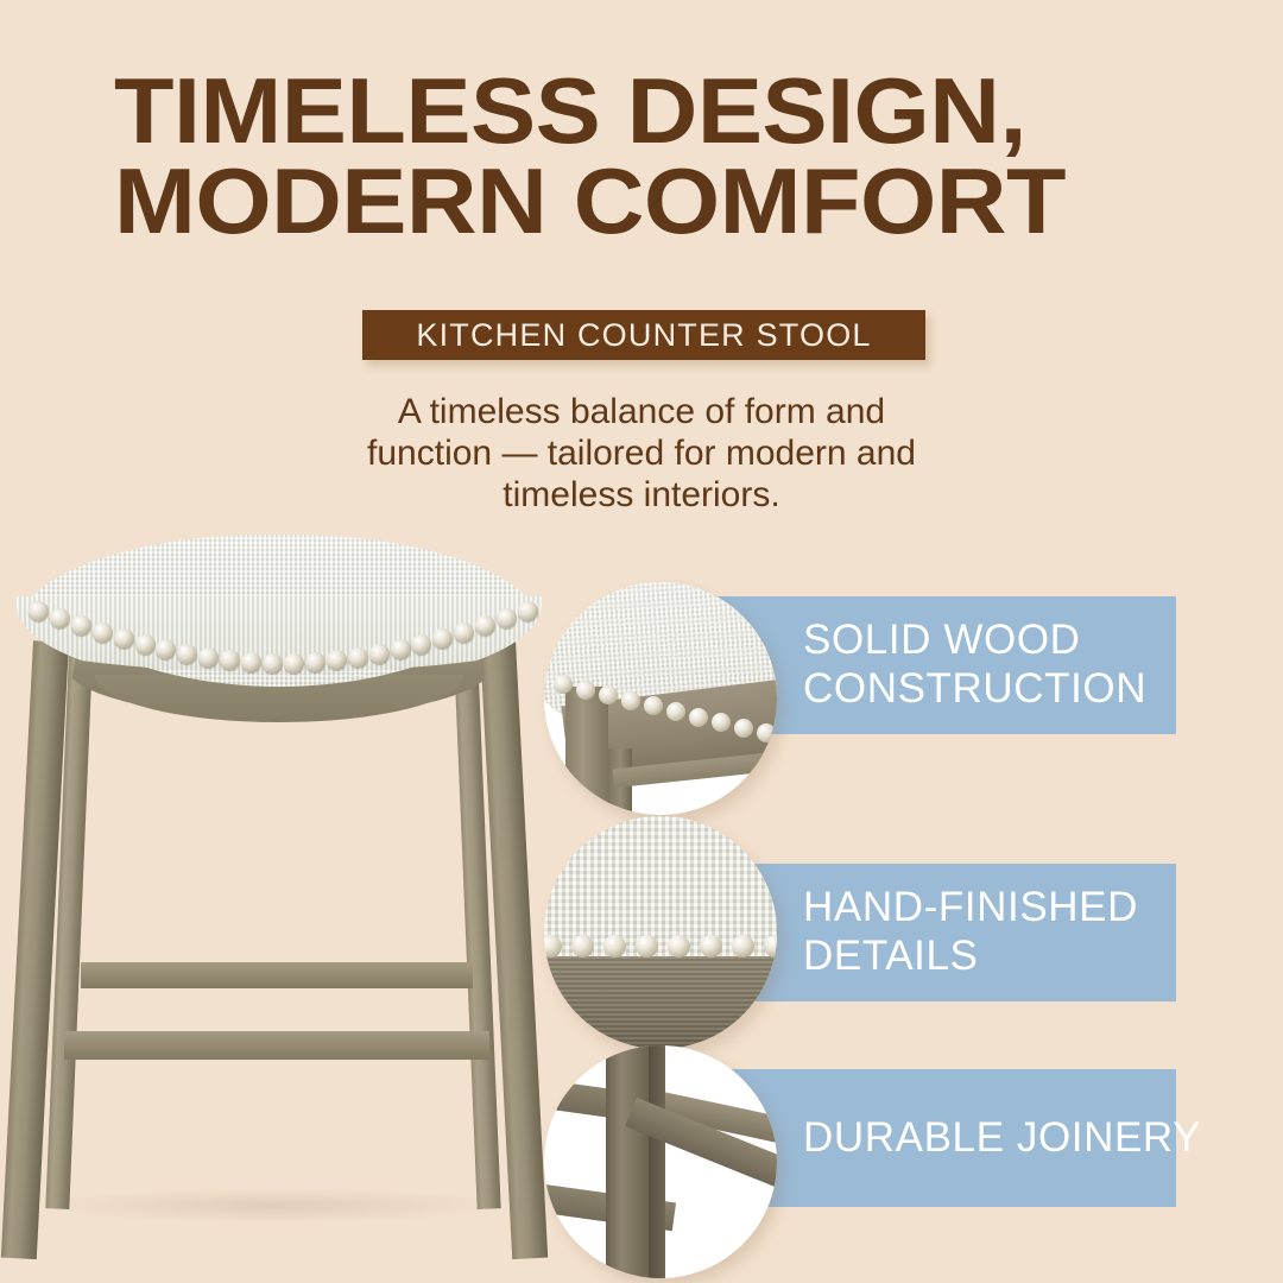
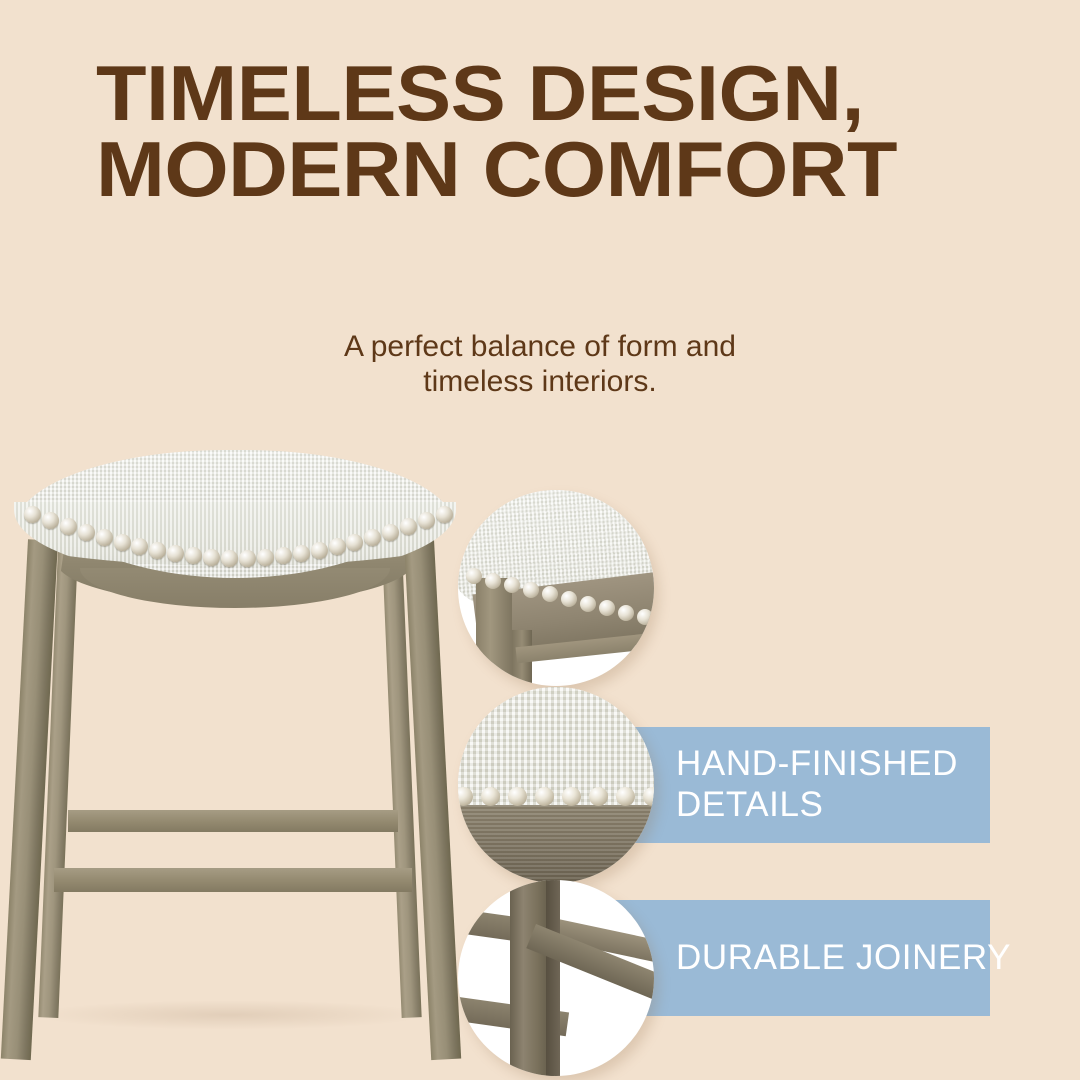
  TIMELESS DESIGN,
  MODERN COMFORT
- KITCHEN COUNTER STOOL
- A timeless balance of form and
+ A perfect balance of form and
- function — tailored for modern and
  timeless interiors.
- SOLID WOOD
- CONSTRUCTION
  HAND-FINISHED
  DETAILS
  DURABLE JOINERY
